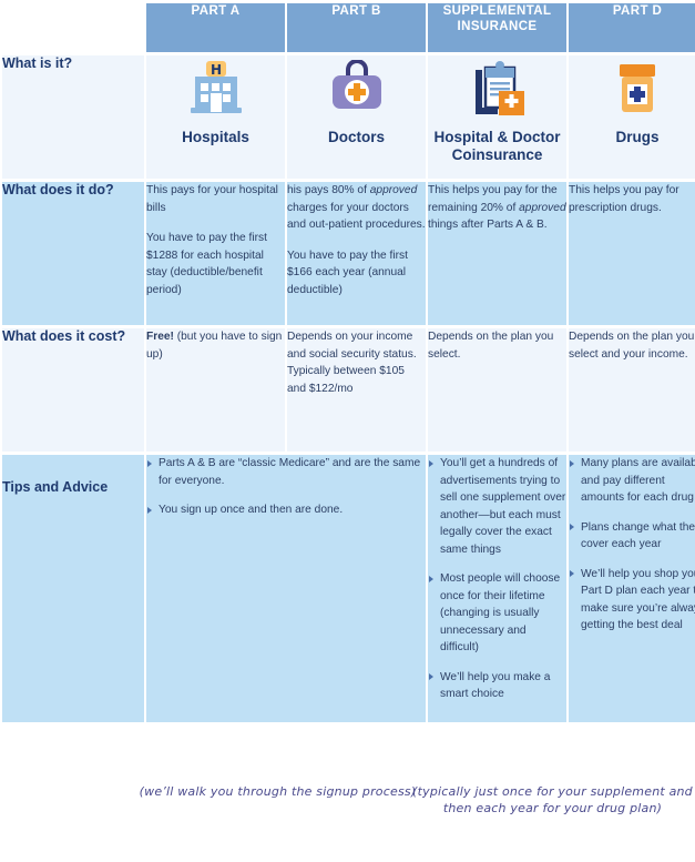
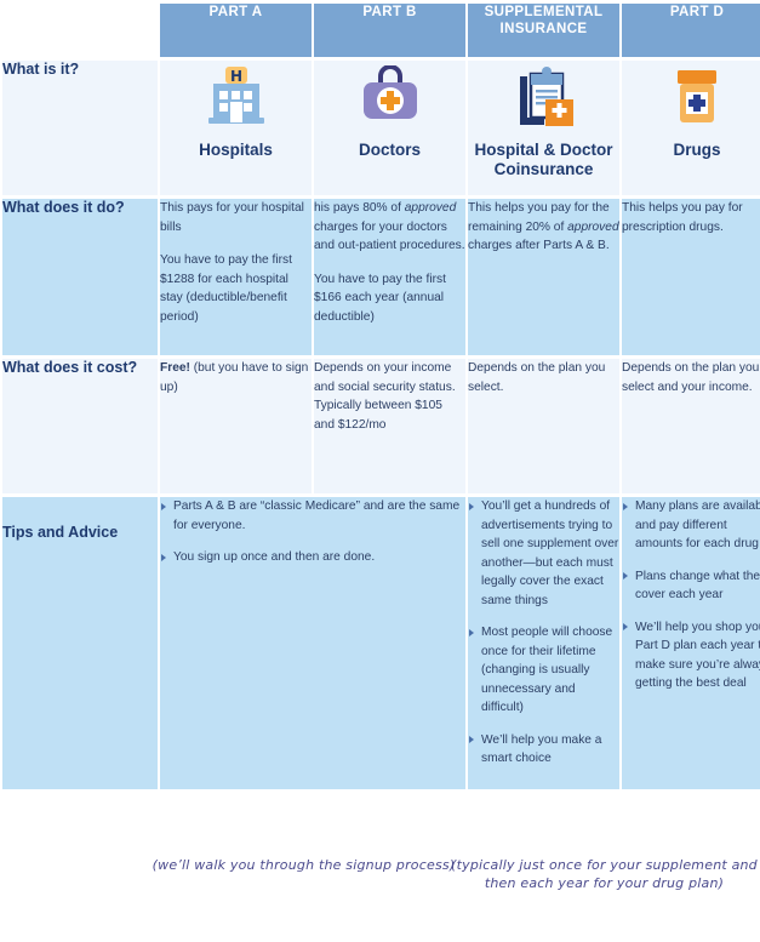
  	PART A	PART B	SUPPLEMENTAL INSURANCE	PART D
  What is it?	H Hospitals	Doctors	Hospital & Doctor Coinsurance	Drugs
- What does it do?	This pays for your hospital billsYou have to pay the first $1288 for each hospital stay (deductible/benefit period)	his pays 80% of approved charges for your doctors and out-patient procedures.You have to pay the first $166 each year (annual deductible)	This helps you pay for the remaining 20% of approved things after Parts A & B.	This helps you pay for prescription drugs.
+ What does it do?	This pays for your hospital billsYou have to pay the first $1288 for each hospital stay (deductible/benefit period)	his pays 80% of approved charges for your doctors and out-patient procedures.You have to pay the first $166 each year (annual deductible)	This helps you pay for the remaining 20% of approved charges after Parts A & B.	This helps you pay for prescription drugs.
  What does it cost?	Free! (but you have to sign up)	Depends on your income and social security status. Typically between $105 and $122/mo	Depends on the plan you select.	Depends on the plan you select and your income.
  Tips and Advice	Parts A & B are “classic Medicare” and are the same for everyone.You sign up once and then are done.	You’ll get a hundreds of advertisements trying to sell one supplement over another—but each must legally cover the exact same thingsMost people will choose once for their lifetime (changing is usually unnecessary and difficult)We’ll help you make a smart choice	Many plans are availab and pay different amounts for each drugPlans change what the cover each yearWe’ll help you shop yo Part D plan each year make sure you’re alwa getting the best deal
  (we’ll walk you through the signup process)
  (typically just once for your supplement and then each year for your drug plan)
